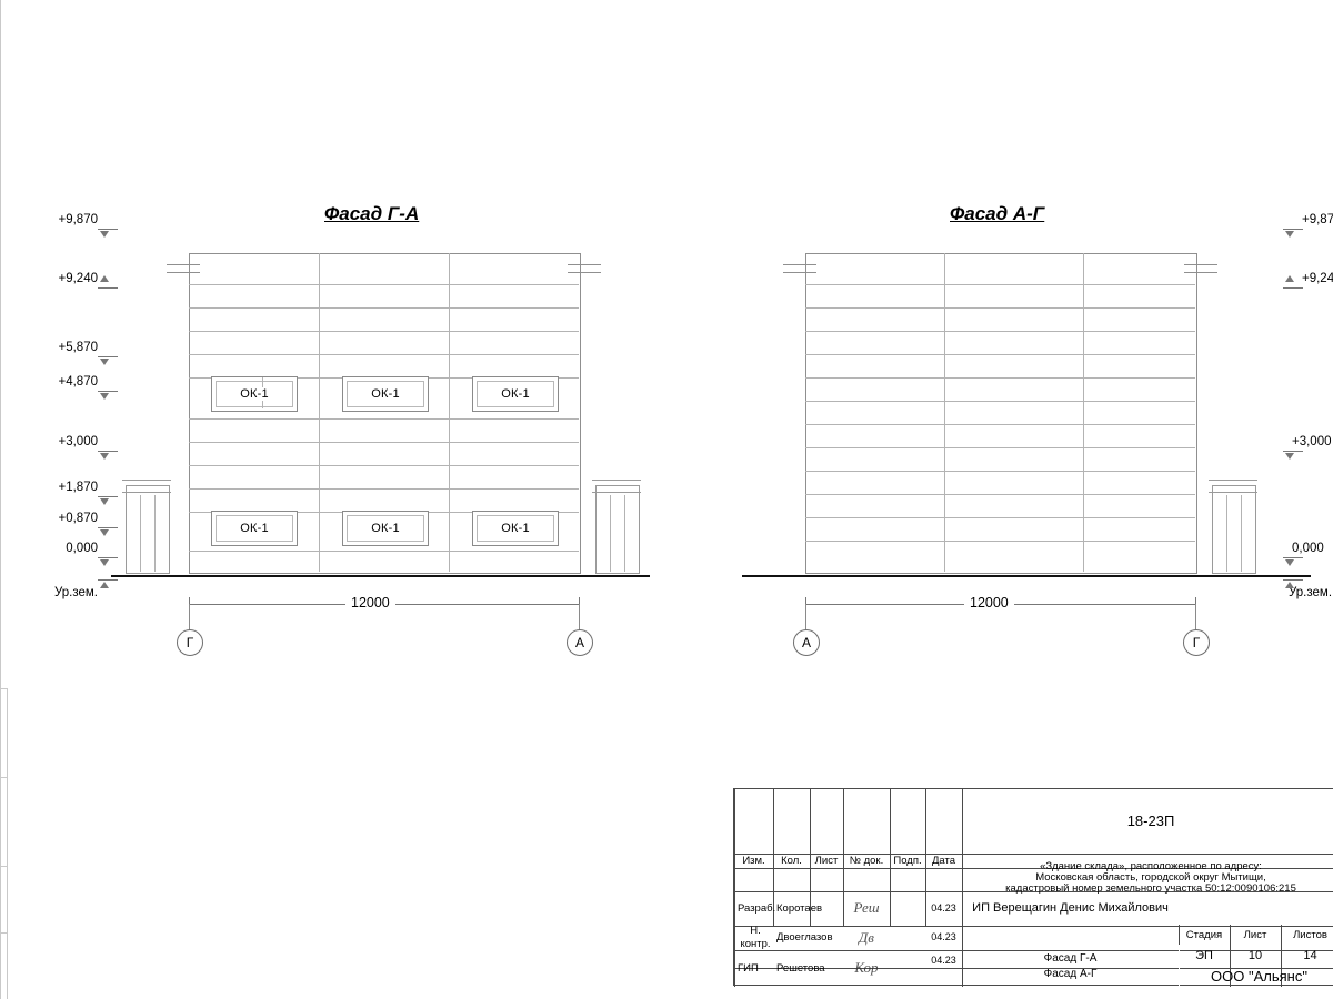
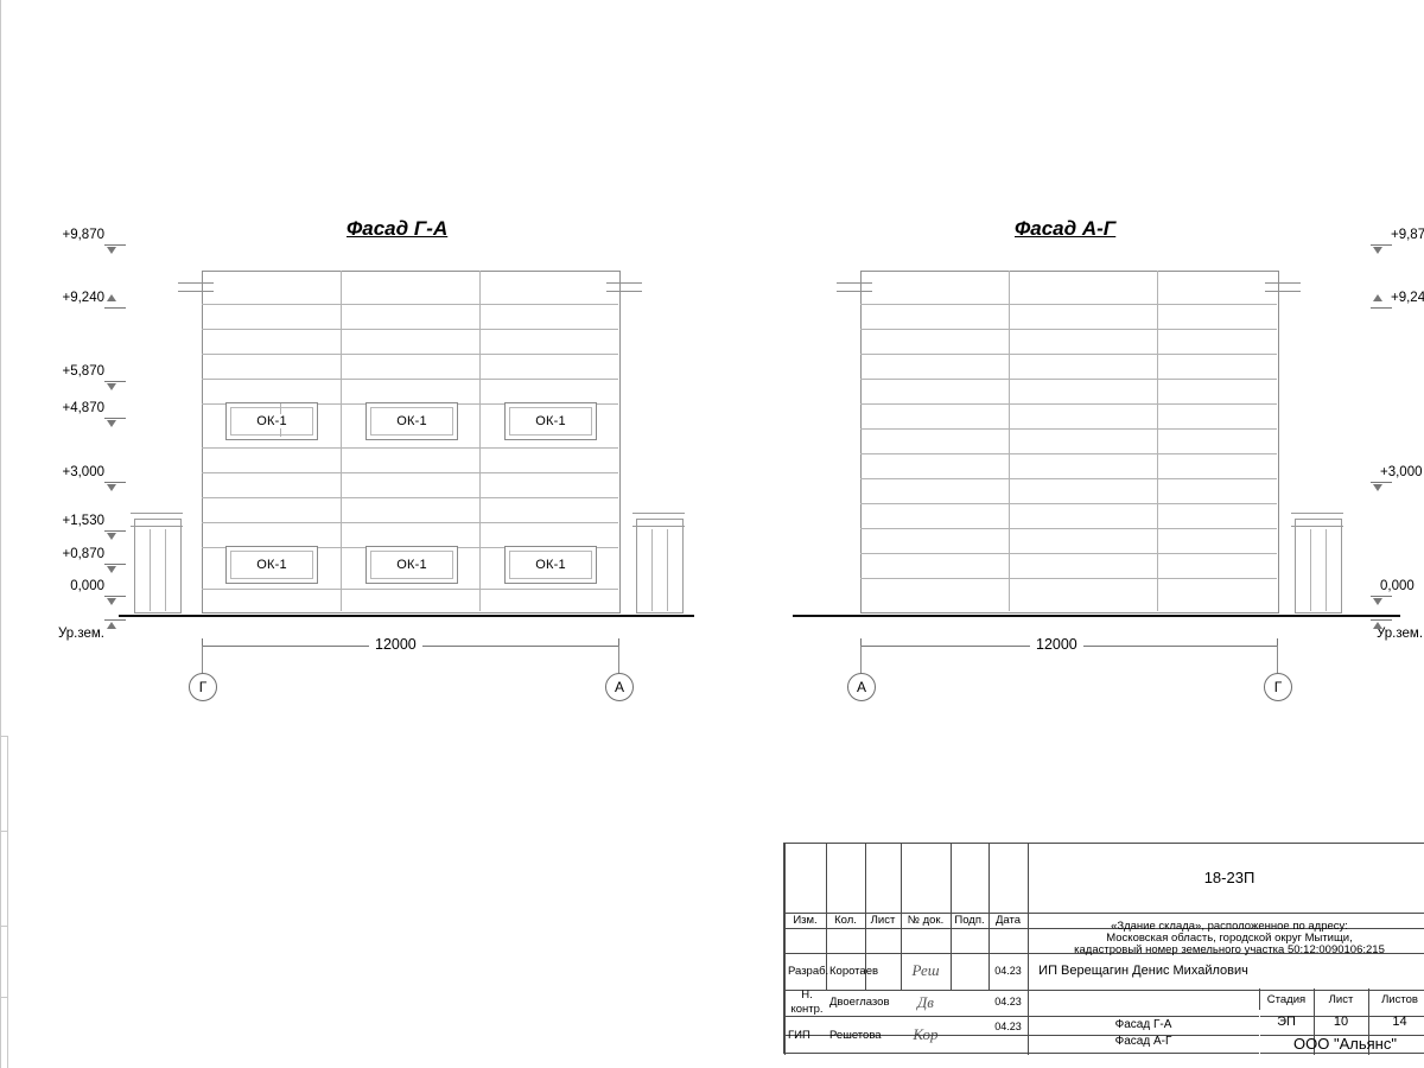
  Фасад Г-А
  ОК-1
  ОК-1
  ОК-1
  ОК-1
  ОК-1
  ОК-1
  +9,870
  +9,240
  +5,870
  +4,870
  +3,000
- +1,870
+ +1,530
  +0,870
  0,000
  Ур.зем.
  12000
  Г
  А
  Фасад А-Г
  +9,87
  +9,24
  +3,000
  0,000
  Ур.зем.
  12000
  А
  Г
  18-23П
  «Здание склада», расположенное по адресу:
  Московская область, городской округ Мытищи,
  кадастровый номер земельного участка 50:12:0090106:215
  Изм.
  Кол.
  Лист
  № док.
  Подп.
  Дата
  Разраб
  Коротаев
  Реш
  04.23
  Н. контр.
  Двоеглазов
  Дв
  04.23
  ГИП
  Решетова
  Кор
  04.23
  ИП Верещагин Денис Михайлович
  Стадия
  Лист
  Листов
  ЭП
  10
  14
  Фасад Г-А
  Фасад А-Г
  ООО "Альянс"
